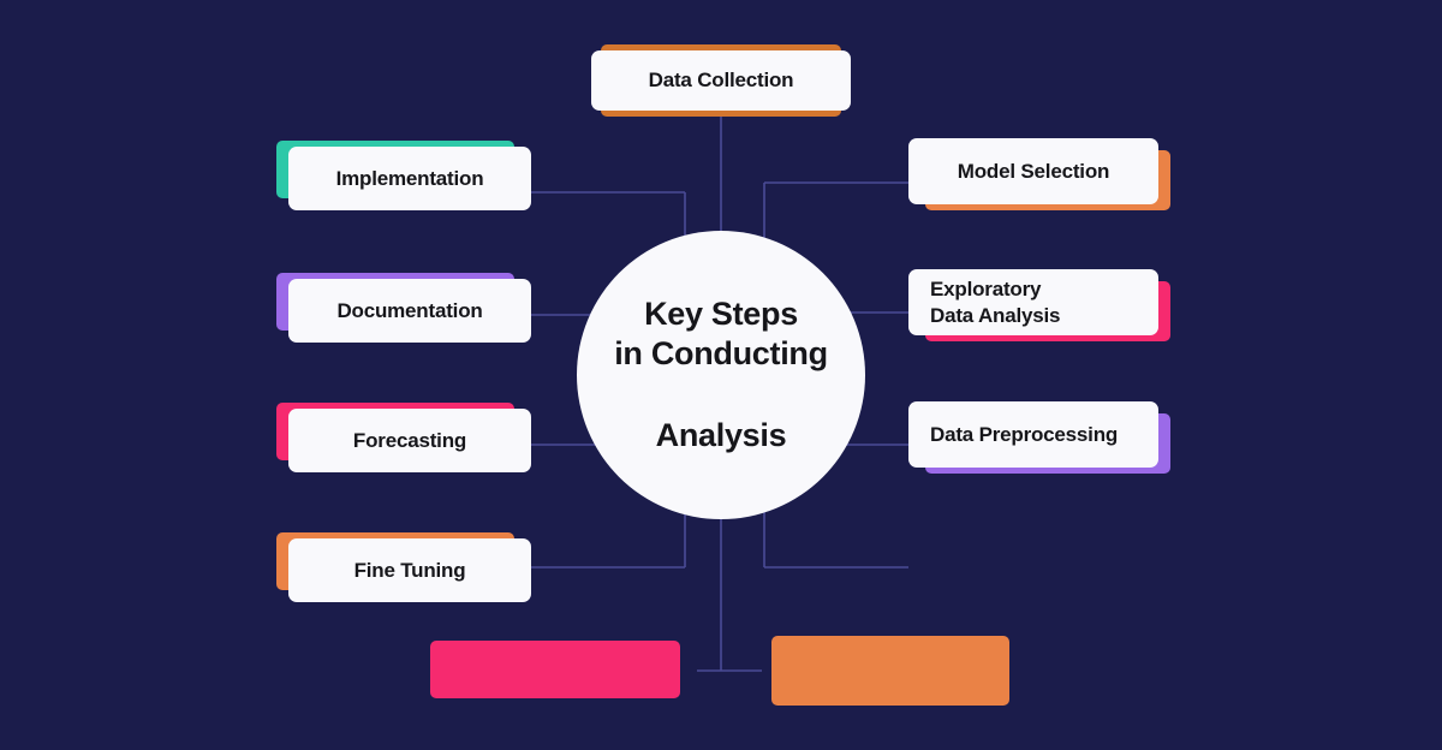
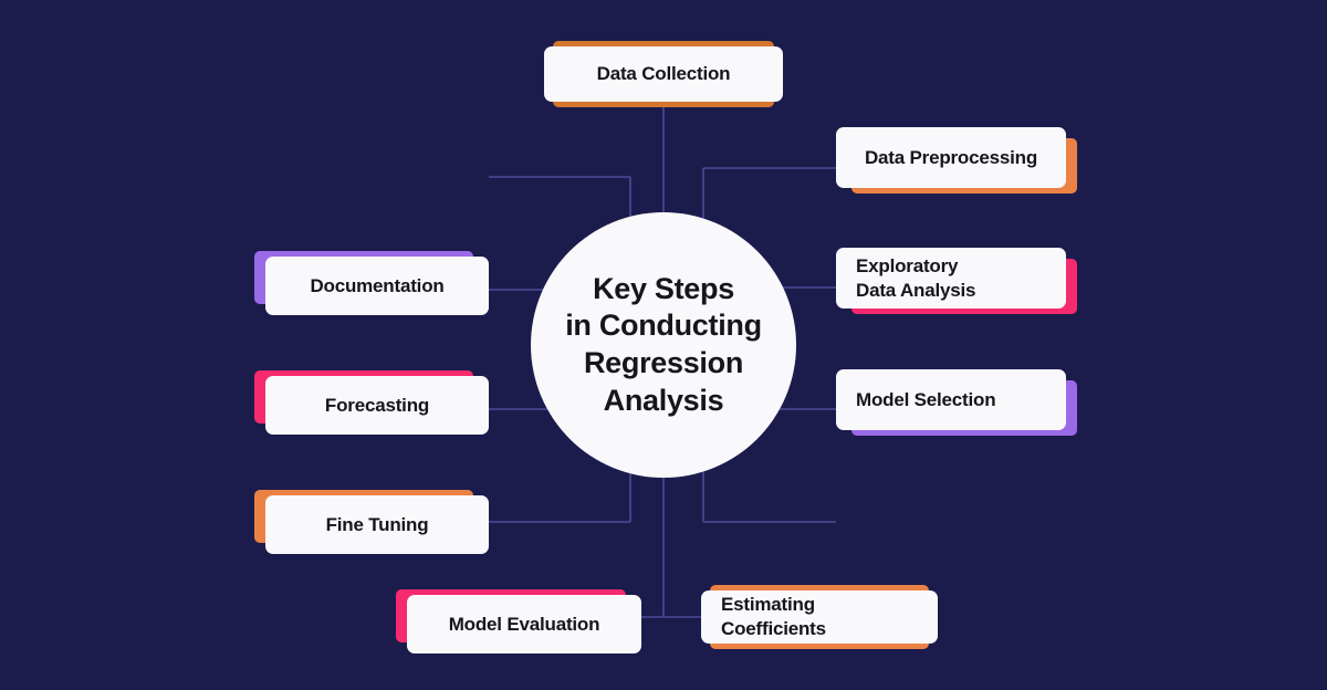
  Key Steps
  in Conducting
+ Regression
  Analysis
  Data Collection
- Model Selection
+ Data Preprocessing
  Exploratory
  Data Analysis
- Data Preprocessing
+ Model Selection
+ Estimating
+ Coefficients
+ Model Evaluation
  Fine Tuning
  Forecasting
  Documentation
- Implementation
